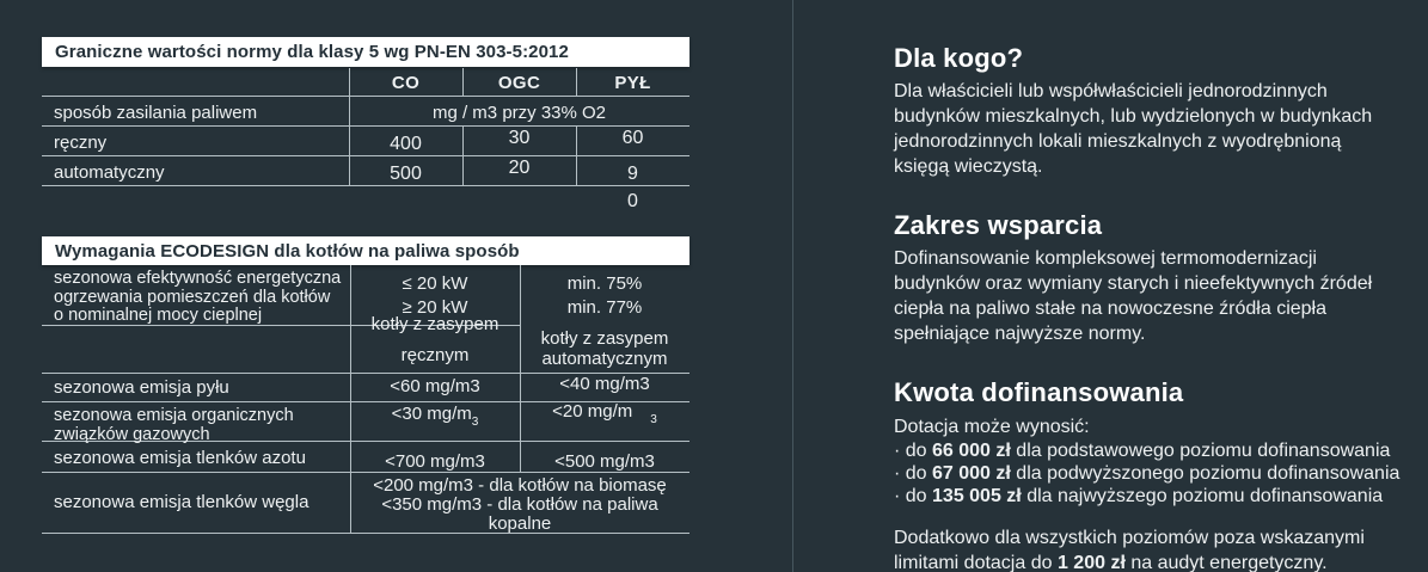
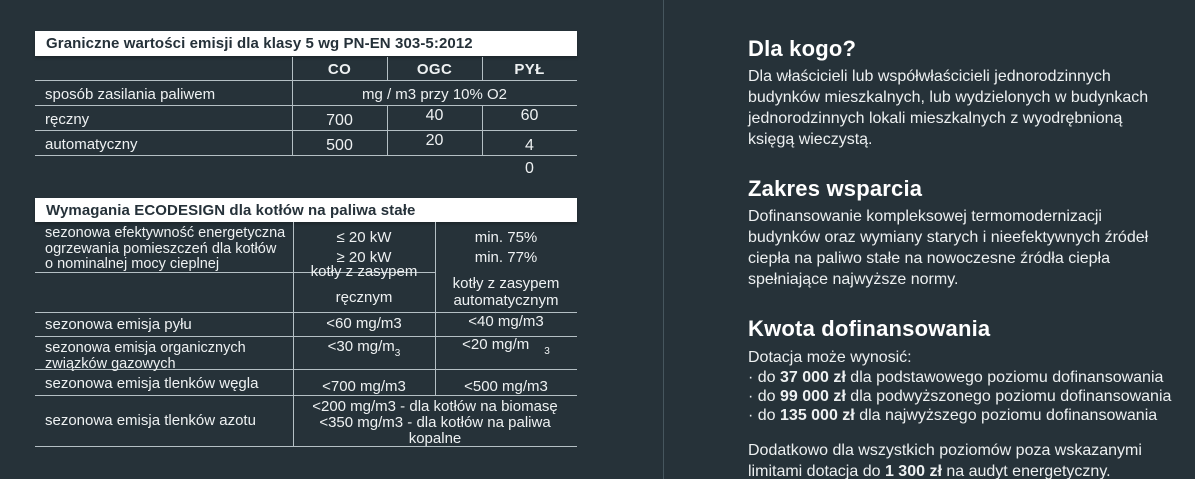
- Graniczne wartości normy dla klasy 5 wg PN-EN 303-5:2012
+ Graniczne wartości emisji dla klasy 5 wg PN-EN 303-5:2012
  CO
  OGC
  PYŁ
  sposób zasilania paliwem
- mg / m3 przy 33% O2
+ mg / m3 przy 10% O2
  ręczny
- 400
+ 700
- 30
+ 40
  60
  automatyczny
  500
  20
- 9
+ 4
  0
- Wymagania ECODESIGN dla kotłów na paliwa sposób
+ Wymagania ECODESIGN dla kotłów na paliwa stałe
  sezonowa efektywność energetyczna
  ogrzewania pomieszczeń dla kotłów
  o nominalnej mocy cieplnej
  ≤ 20 kW
  ≥ 20 kW
  min. 75%
  min. 77%
  kotły z zasypem
  ręcznym
  kotły z zasypem
  automatycznym
  sezonowa emisja pyłu
  <60 mg/m3
  <40 mg/m3
  sezonowa emisja organicznych
  związków gazowych
  <30 mg/m3
  <20 mg/m 3
- sezonowa emisja tlenków azotu
+ sezonowa emisja tlenków węgla
  <700 mg/m3
  <500 mg/m3
- sezonowa emisja tlenków węgla
+ sezonowa emisja tlenków azotu
  <200 mg/m3 - dla kotłów na biomasę
  <350 mg/m3 - dla kotłów na paliwa
  kopalne
  Dla kogo?
  Dla właścicieli lub współwłaścicieli jednorodzinnych
  budynków mieszkalnych, lub wydzielonych w budynkach
  jednorodzinnych lokali mieszkalnych z wyodrębnioną
  księgą wieczystą.
  Zakres wsparcia
  Dofinansowanie kompleksowej termomodernizacji
  budynków oraz wymiany starych i nieefektywnych źródeł
  ciepła na paliwo stałe na nowoczesne źródła ciepła
  spełniające najwyższe normy.
  Kwota dofinansowania
  Dotacja może wynosić:
- · do 66 000 zł dla podstawowego poziomu dofinansowania
+ · do 37 000 zł dla podstawowego poziomu dofinansowania
- · do 67 000 zł dla podwyższonego poziomu dofinansowania
+ · do 99 000 zł dla podwyższonego poziomu dofinansowania
- · do 135 005 zł dla najwyższego poziomu dofinansowania
+ · do 135 000 zł dla najwyższego poziomu dofinansowania
  Dodatkowo dla wszystkich poziomów poza wskazanymi
- limitami dotacja do 1 200 zł na audyt energetyczny.
+ limitami dotacja do 1 300 zł na audyt energetyczny.
